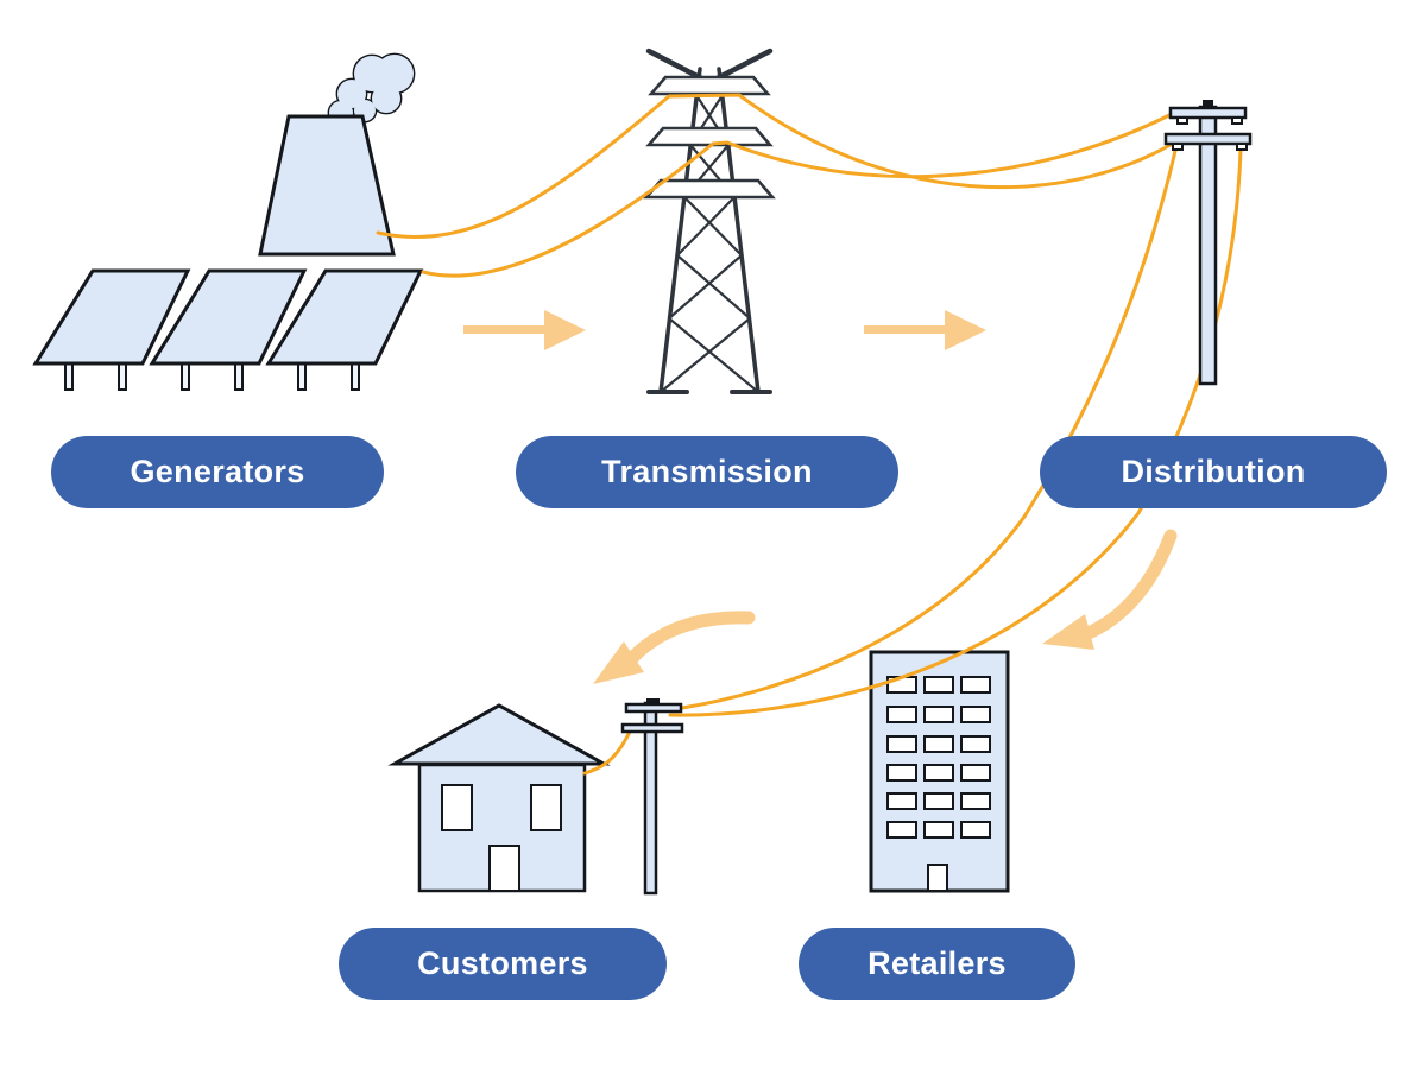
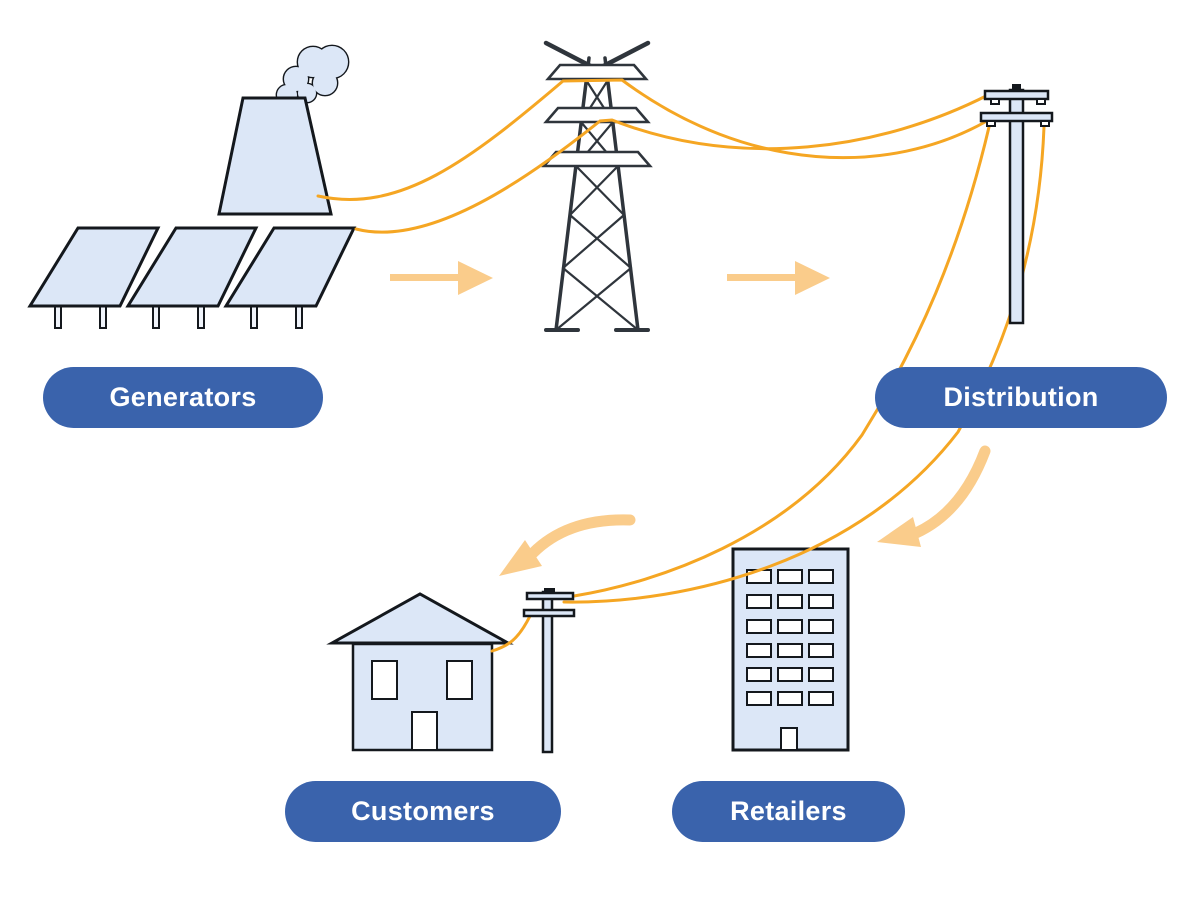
  Generators
- Transmission
  Distribution
  Customers
  Retailers
